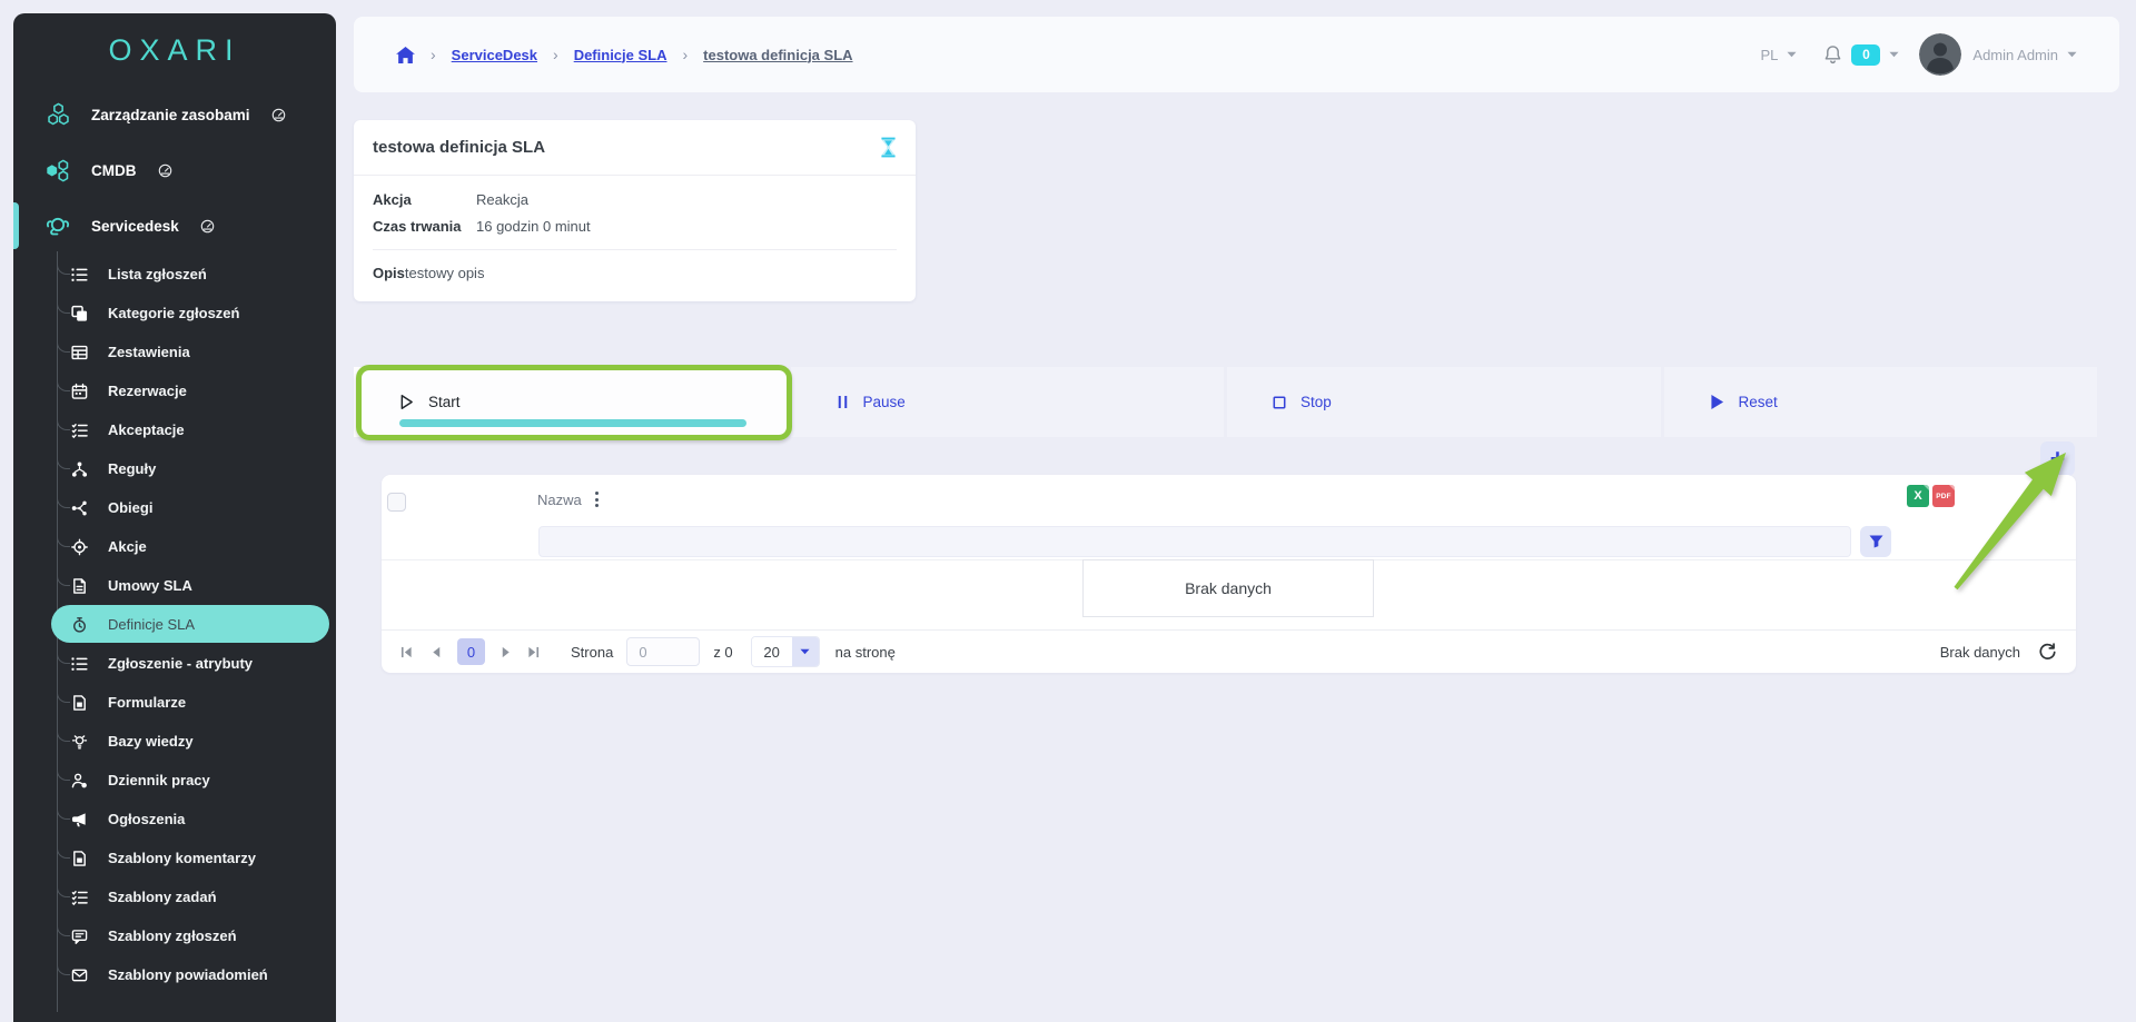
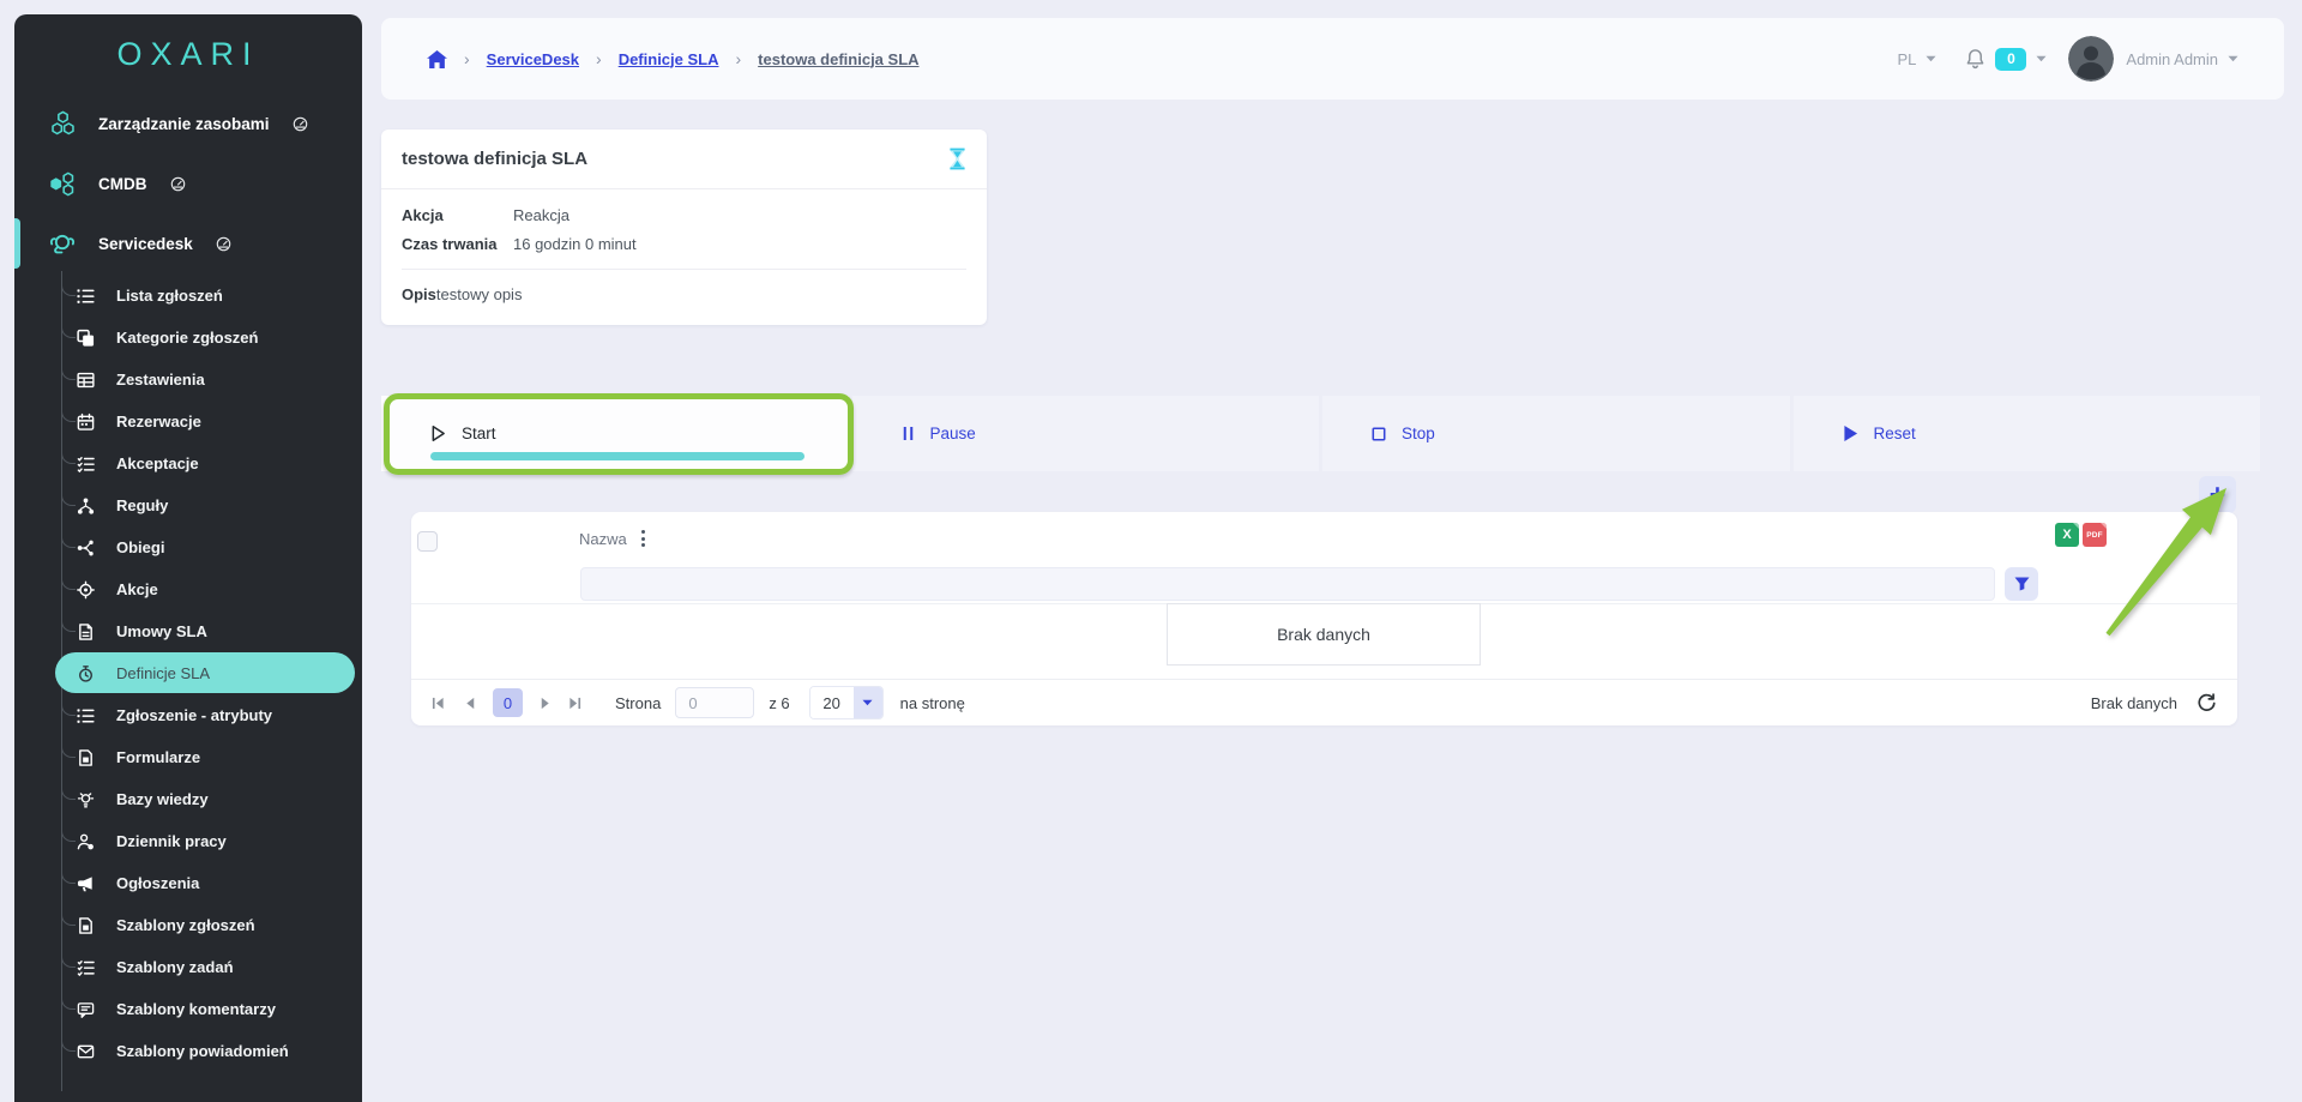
  OXARI
  Zarządzanie zasobami
  CMDB
  Servicedesk
  Lista zgłoszeń
  Kategorie zgłoszeń
  Zestawienia
  Rezerwacje
  Akceptacje
  Reguły
  Obiegi
  Akcje
  Umowy SLA
  Definicje SLA
  Zgłoszenie - atrybuty
  Formularze
  Bazy wiedzy
  Dziennik pracy
  Ogłoszenia
- Szablony komentarzy
+ Szablony zgłoszeń
  Szablony zadań
- Szablony zgłoszeń
+ Szablony komentarzy
  Szablony powiadomień
  ›
  ServiceDesk
  ›
  Definicje SLA
  ›
  testowa definicja SLA
  PL
  0
  Admin Admin
  testowa definicja SLA
  Akcja
  Reakcja
  Czas trwania
  16 godzin 0 minut
  Opistestowy opis
  Start
  Pause
  Stop
  Reset
  Nazwa
  X
  Brak danych
  0
  Strona
  0
- z 0
+ z 6
  20
  na stronę
  Brak danych
